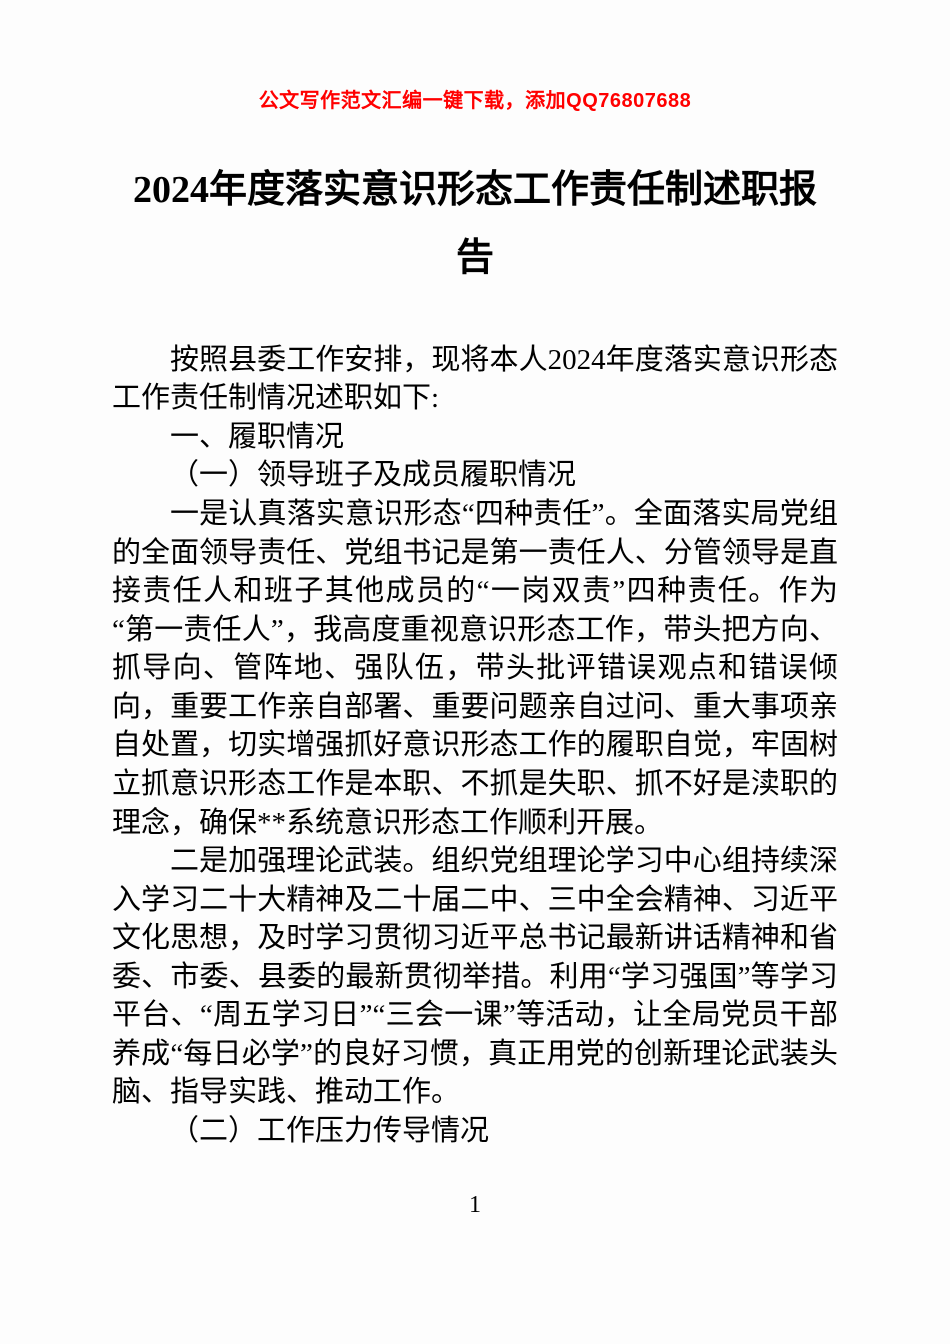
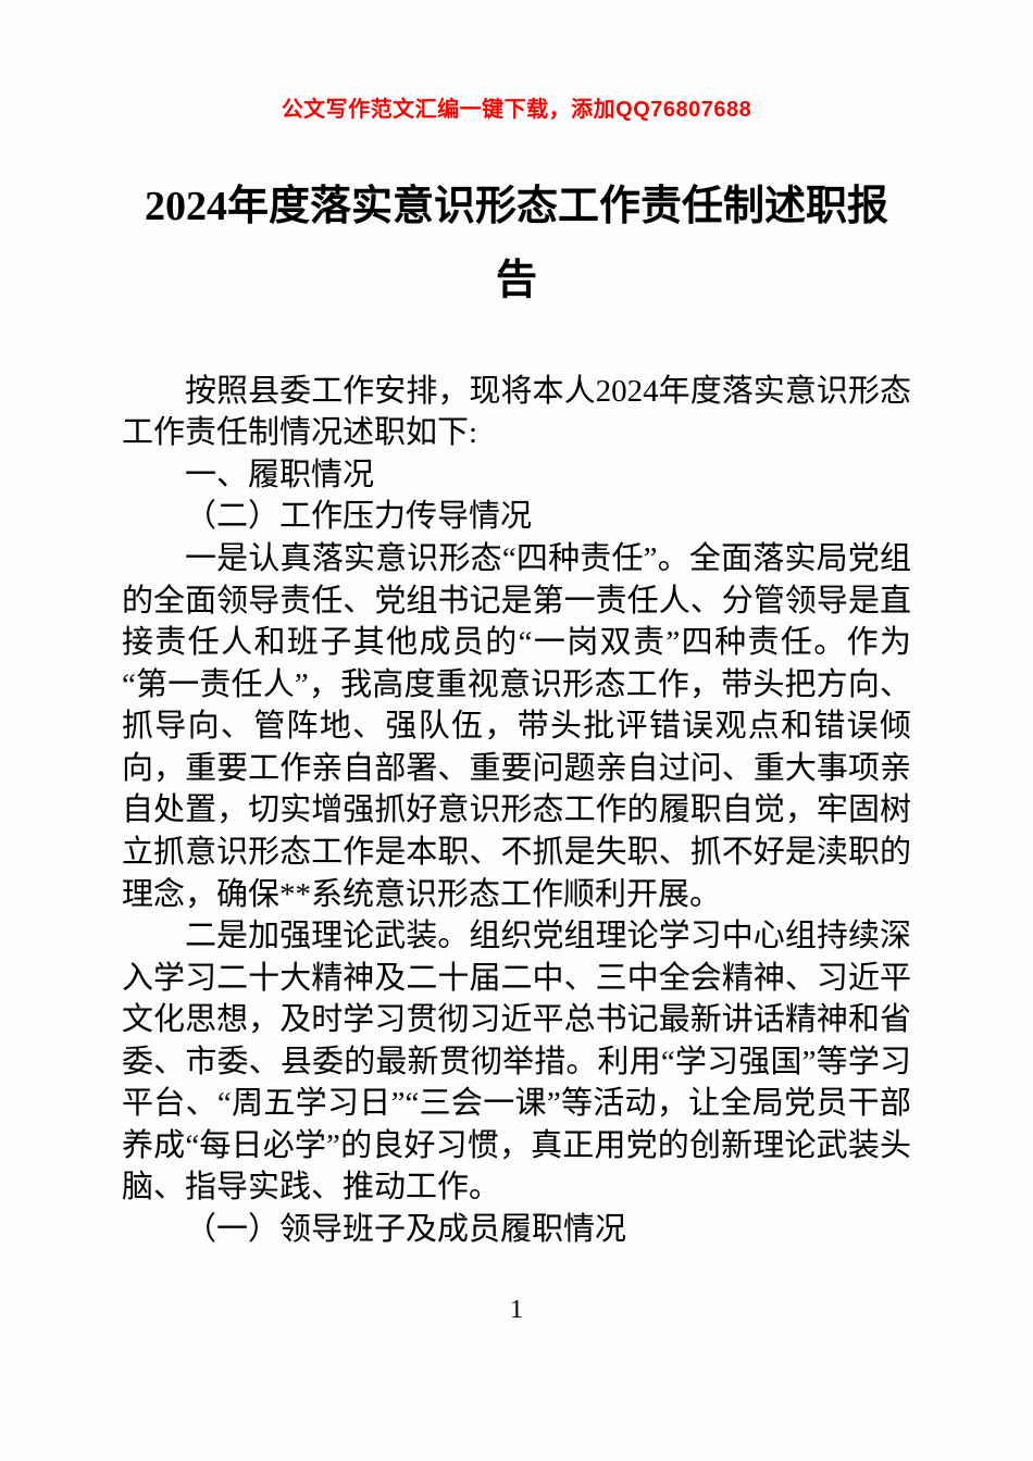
  公文写作范文汇编一键下载，添加QQ76807688
  2024年度落实意识形态工作责任制述职报告
  按照县委工作安排，现将本人2024年度落实意识形态工作责任制情况述职如下:
  一、履职情况
- （一）领导班子及成员履职情况
+ （二）工作压力传导情况
  一是认真落实意识形态“四种责任”。全面落实局党组的全面领导责任、党组书记是第一责任人、分管领导是直接责任人和班子其他成员的“一岗双责”四种责任。作为“第一责任人”，我高度重视意识形态工作，带头把方向、抓导向、管阵地、强队伍，带头批评错误观点和错误倾向，重要工作亲自部署、重要问题亲自过问、重大事项亲自处置，切实增强抓好意识形态工作的履职自觉，牢固树立抓意识形态工作是本职、不抓是失职、抓不好是渎职的理念，确保**系统意识形态工作顺利开展。
  二是加强理论武装。组织党组理论学习中心组持续深入学习二十大精神及二十届二中、三中全会精神、习近平文化思想，及时学习贯彻习近平总书记最新讲话精神和省委、市委、县委的最新贯彻举措。利用“学习强国”等学习平台、“周五学习日”“三会一课”等活动，让全局党员干部养成“每日必学”的良好习惯，真正用党的创新理论武装头脑、指导实践、推动工作。
- （二）工作压力传导情况
+ （一）领导班子及成员履职情况
  1
